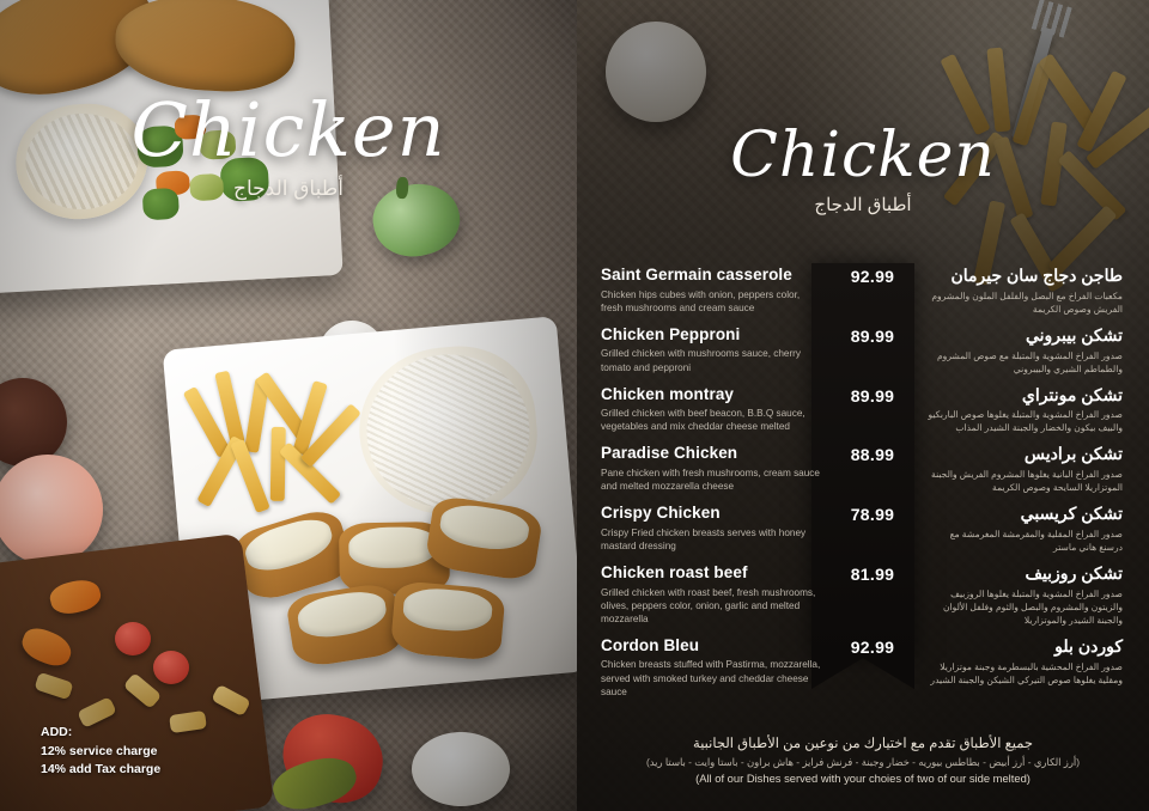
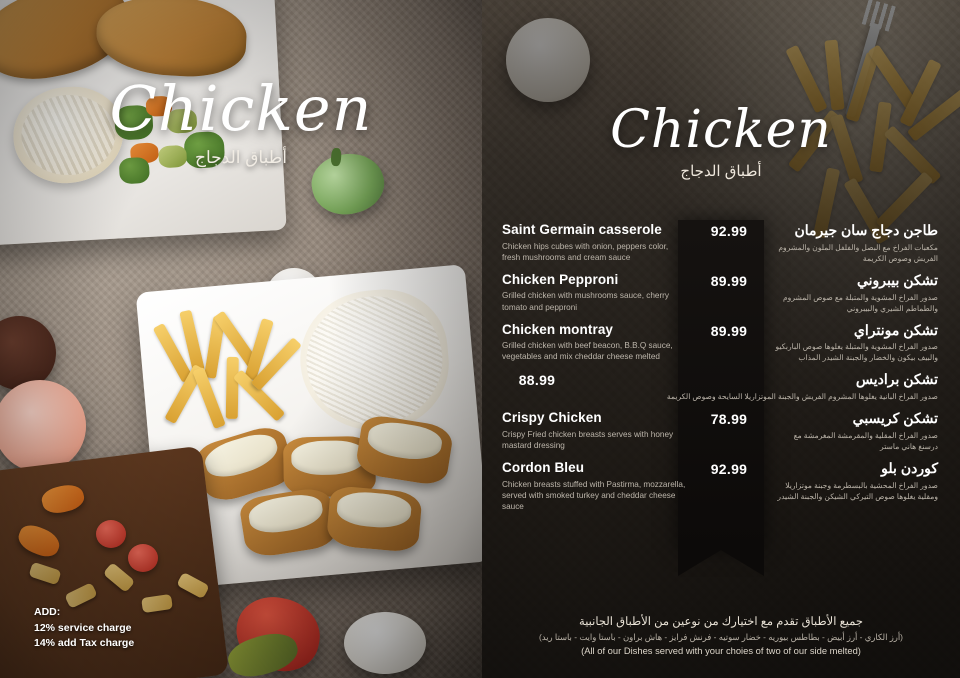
  Chicken
  أطباق الدجاج
  ADD:
  12% service charge
  14% add Tax charge
  Chicken
  أطباق الدجاج
  Saint Germain casserole
  Chicken hips cubes with onion, peppers color, fresh mushrooms and cream sauce
  92.99
  طاجن دجاج سان جيرمان
  مكعبات الفراخ مع البصل والفلفل الملون والمشروم الفريش وصوص الكريمة
  Chicken Pepproni
  Grilled chicken with mushrooms sauce, cherry tomato and pepproni
  89.99
  تشكن بيبروني
  صدور الفراخ المشوية والمتبلة مع صوص المشروم والطماطم الشيري والبيبروني
  Chicken montray
  Grilled chicken with beef beacon, B.B.Q sauce, vegetables and mix cheddar cheese melted
  89.99
  تشكن مونتراي
  صدور الفراخ المشوية والمتبلة يغلوها صوص الباربكيو والبيف بيكون والخضار والجبنة الشيدر المذاب
- Paradise Chicken
- Pane chicken with fresh mushrooms, cream sauce and melted mozzarella cheese
  88.99
  تشكن براديس
  صدور الفراخ البانية يغلوها المشروم الفريش والجبنة الموتزاريلا السايحة وصوص الكريمة
  Crispy Chicken
  Crispy Fried chicken breasts serves with honey mastard dressing
  78.99
  تشكن كريسبي
  صدور الفراخ المقلية والمقرمشة المغرمشة مع درسنغ هاني ماستر
- Chicken roast beef
- Grilled chicken with roast beef, fresh mushrooms, olives, peppers color, onion, garlic and melted mozzarella
- 81.99
- تشكن روزبيف
- صدور الفراخ المشوية والمتبلة يغلوها الروزبيف والزيتون والمشروم والبصل والثوم وفلفل الألوان والجبنة الشيدر والموتزاريلا
  Cordon Bleu
  Chicken breasts stuffed with Pastirma, mozzarella, served with smoked turkey and cheddar cheese sauce
  92.99
  كوردن بلو
  صدور الفراخ المحشية بالبسطرمة وجبنة موتزاريلا ومقلية يغلوها صوص التيركي الشيكن والجبنة الشيدر
  جميع الأطباق تقدم مع اختيارك من نوعين من الأطباق الجانبية
- (أرز الكاري - أرز أبيض - بطاطس بيوريه - خضار وجبنة - فرنش فرايز - هاش براون - باستا وايت - باستا ريد)
+ (أرز الكاري - أرز أبيض - بطاطس بيوريه - خضار سوتيه - فرنش فرايز - هاش براون - باستا وايت - باستا ريد)
  (All of our Dishes served with your choies of two of our side melted)
